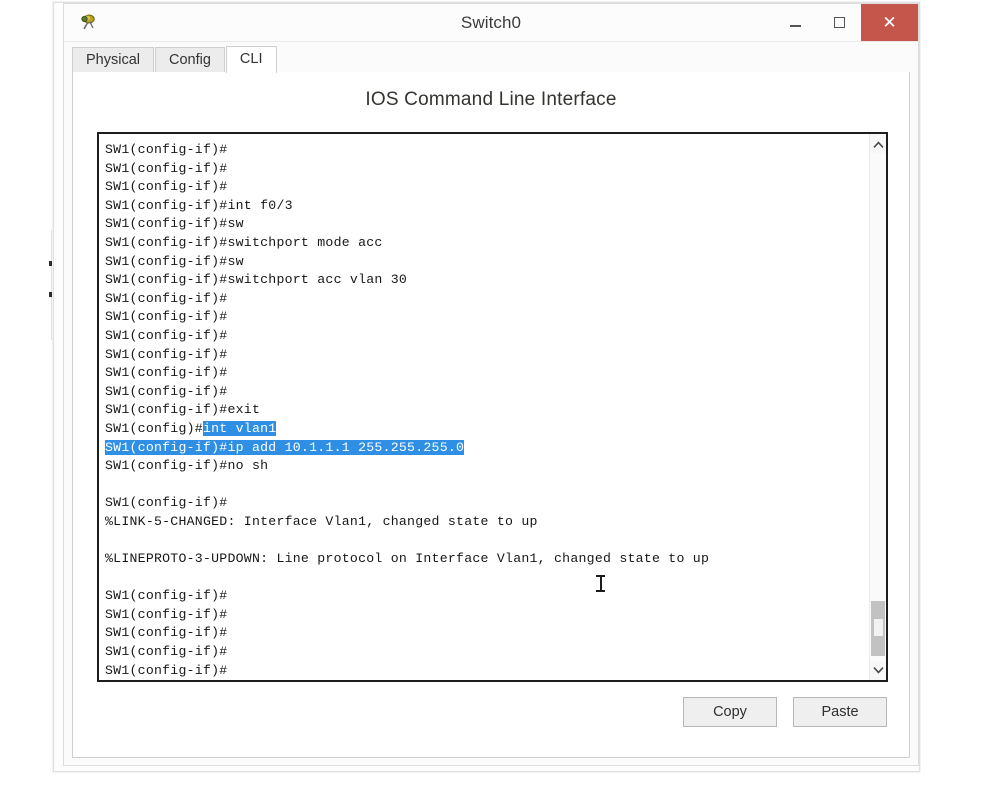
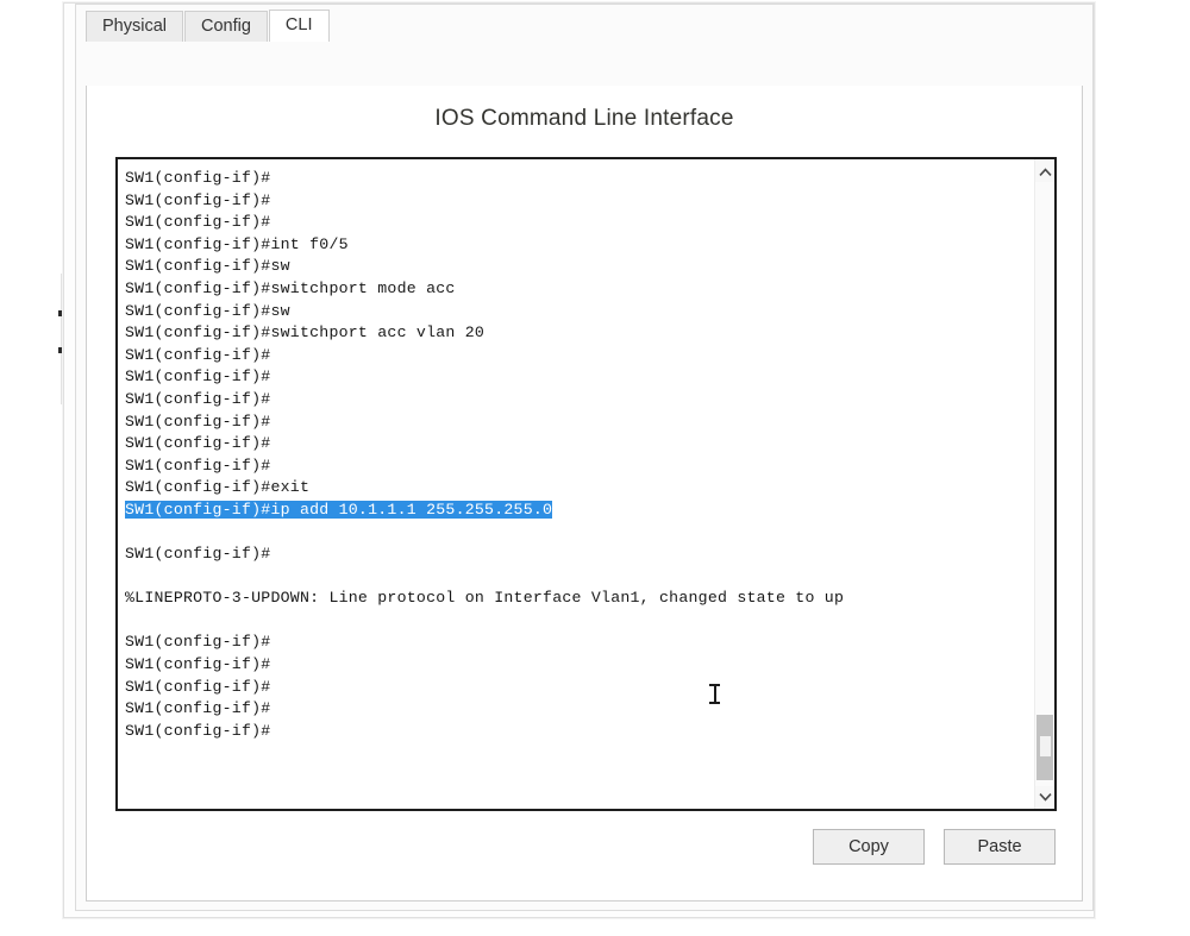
- Switch0
- ✕
  Physical
  Config
  CLI
  IOS Command Line Interface
  SW1(config-if)#
  SW1(config-if)#
  SW1(config-if)#
- SW1(config-if)#int f0/3
+ SW1(config-if)#int f0/5
  SW1(config-if)#sw
  SW1(config-if)#switchport mode acc
  SW1(config-if)#sw
- SW1(config-if)#switchport acc vlan 30
+ SW1(config-if)#switchport acc vlan 20
  SW1(config-if)#
  SW1(config-if)#
  SW1(config-if)#
  SW1(config-if)#
  SW1(config-if)#
  SW1(config-if)#
  SW1(config-if)#exit
- SW1(config)#int vlan1
  SW1(config-if)#ip add 10.1.1.1 255.255.255.0
- SW1(config-if)#no sh
  SW1(config-if)#
- %LINK-5-CHANGED: Interface Vlan1, changed state to up
  %LINEPROTO-3-UPDOWN: Line protocol on Interface Vlan1, changed state to up
  SW1(config-if)#
  SW1(config-if)#
  SW1(config-if)#
  SW1(config-if)#
  SW1(config-if)#
  Copy
  Paste
